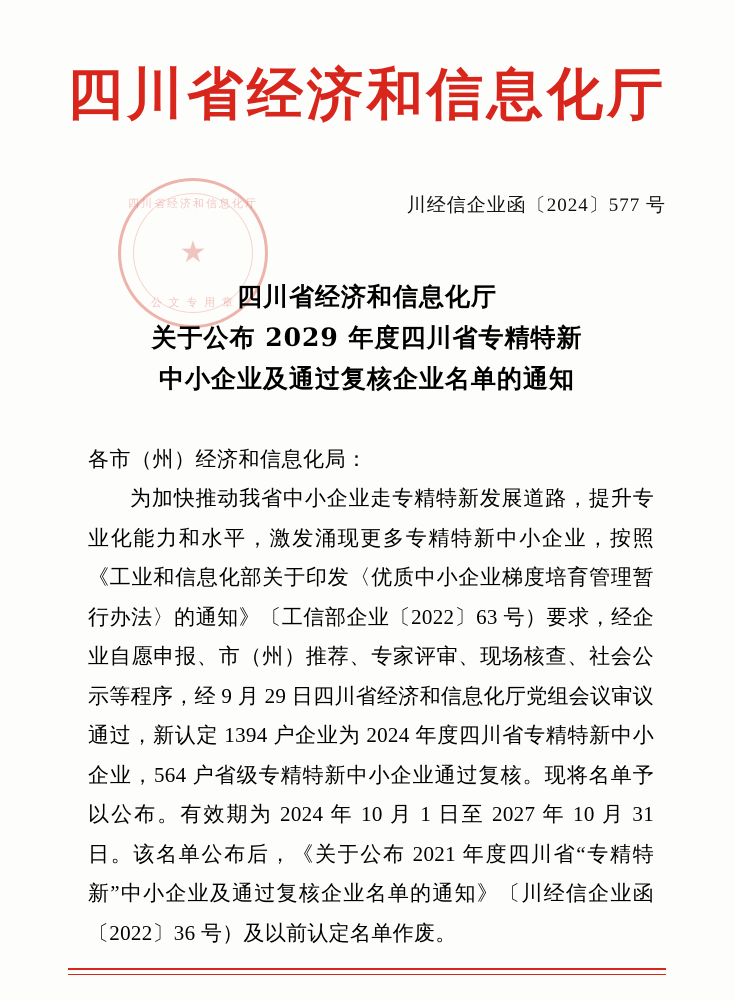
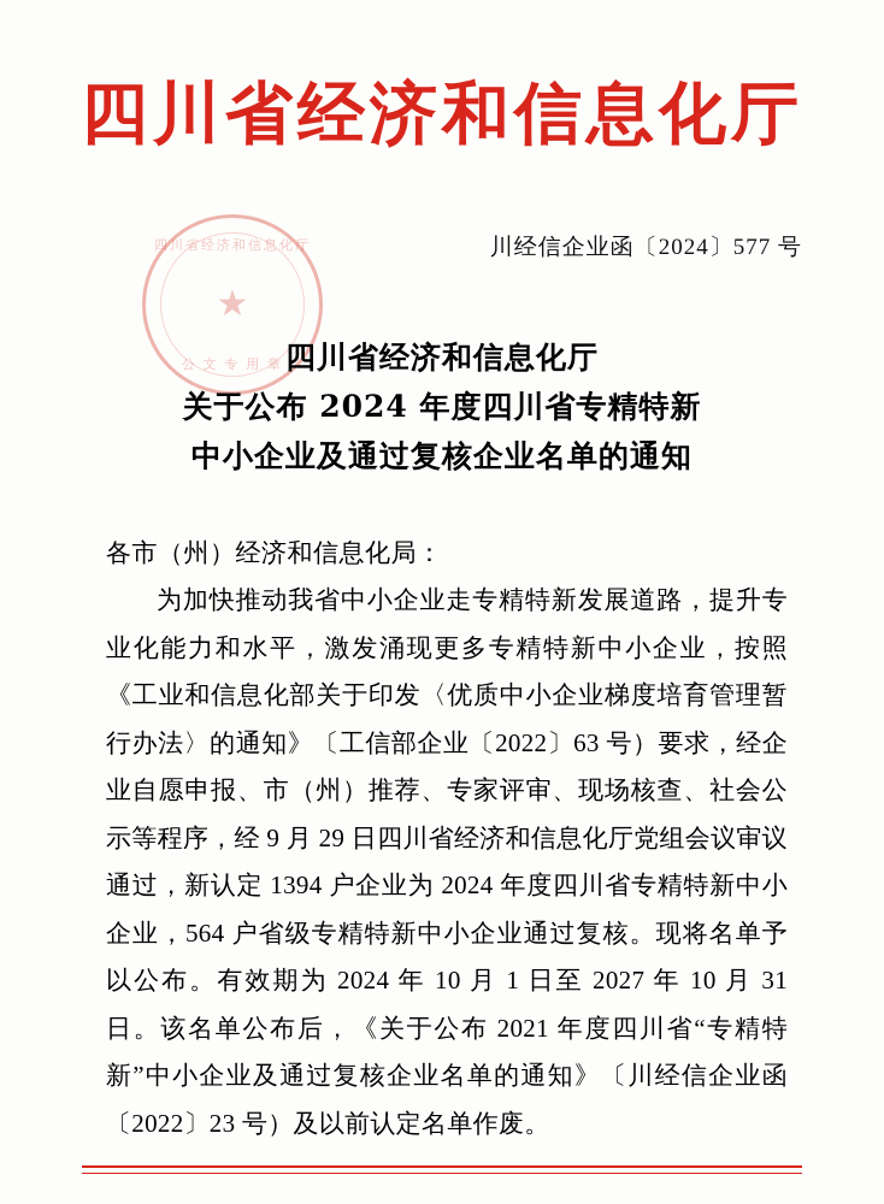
  四川省经济和信息化厅
  川经信企业函〔2024〕577 号
  四川省经济和信息化厅
  ★
  公 文 专 用 章
  四川省经济和信息化厅
- 关于公布 2029 年度四川省专精特新
+ 关于公布 2024 年度四川省专精特新
  中小企业及通过复核企业名单的通知
  各市（州）经济和信息化局：
- 为加快推动我省中小企业走专精特新发展道路，提升专业化能力和水平，激发涌现更多专精特新中小企业，按照《工业和信息化部关于印发〈优质中小企业梯度培育管理暂行办法〉的通知》〔工信部企业〔2022〕63 号）要求，经企业自愿申报、市（州）推荐、专家评审、现场核查、社会公示等程序，经 9 月 29 日四川省经济和信息化厅党组会议审议通过，新认定 1394 户企业为 2024 年度四川省专精特新中小企业，564 户省级专精特新中小企业通过复核。现将名单予以公布。有效期为 2024 年 10 月 1 日至 2027 年 10 月 31 日。该名单公布后，《关于公布 2021 年度四川省“专精特新”中小企业及通过复核企业名单的通知》〔川经信企业函〔2022〕36 号）及以前认定名单作废。
+ 为加快推动我省中小企业走专精特新发展道路，提升专业化能力和水平，激发涌现更多专精特新中小企业，按照《工业和信息化部关于印发〈优质中小企业梯度培育管理暂行办法〉的通知》〔工信部企业〔2022〕63 号）要求，经企业自愿申报、市（州）推荐、专家评审、现场核查、社会公示等程序，经 9 月 29 日四川省经济和信息化厅党组会议审议通过，新认定 1394 户企业为 2024 年度四川省专精特新中小企业，564 户省级专精特新中小企业通过复核。现将名单予以公布。有效期为 2024 年 10 月 1 日至 2027 年 10 月 31 日。该名单公布后，《关于公布 2021 年度四川省“专精特新”中小企业及通过复核企业名单的通知》〔川经信企业函〔2022〕23 号）及以前认定名单作废。
